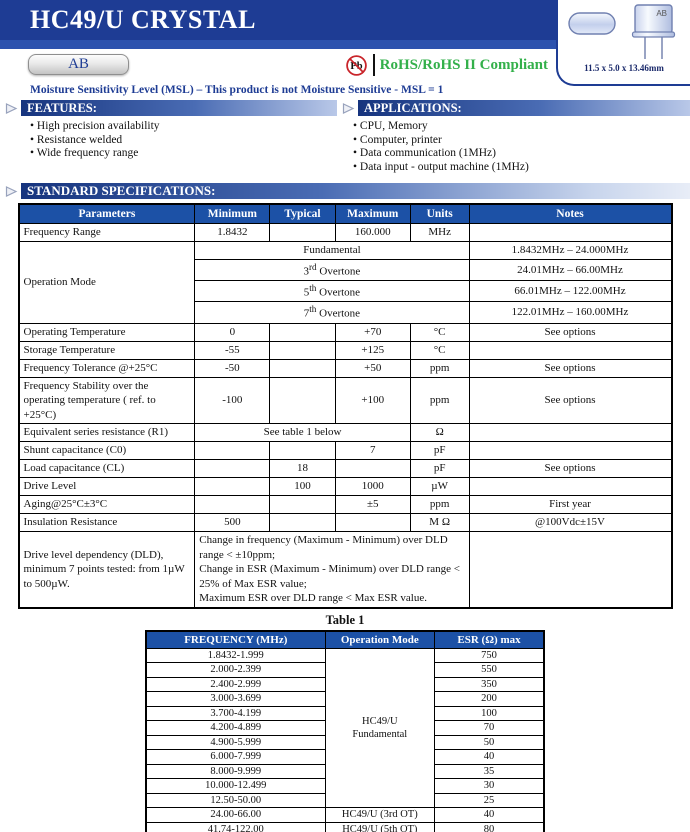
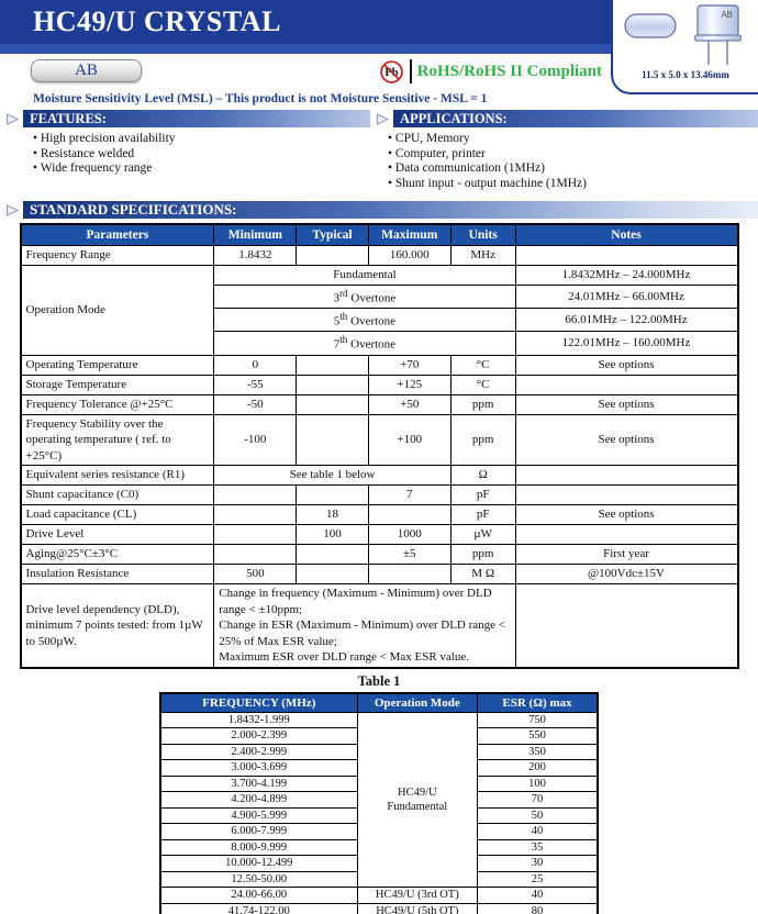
  HC49/U CRYSTAL
  AB
  11.5 x 5.0 x 13.46mm
  AB
  Pb
  RoHS/RoHS II Compliant
  Moisture Sensitivity Level (MSL) – This product is not Moisture Sensitive - MSL = 1
  FEATURES:
  High precision availability
  Resistance welded
  Wide frequency range
  APPLICATIONS:
  CPU, Memory
  Computer, printer
  Data communication (1MHz)
- Data input - output machine (1MHz)
+ Shunt input - output machine (1MHz)
  STANDARD SPECIFICATIONS:
  Parameters	Minimum	Typical	Maximum	Units	Notes
  Frequency Range	1.8432		160.000	MHz
  Operation Mode	Fundamental	1.8432MHz – 24.000MHz
  3rd Overtone	24.01MHz – 66.00MHz
  5th Overtone	66.01MHz – 122.00MHz
  7th Overtone	122.01MHz – 160.00MHz
  Operating Temperature	0		+70	°C	See options
  Storage Temperature	-55		+125	°C
  Frequency Tolerance @+25°C	-50		+50	ppm	See options
  Frequency Stability over the operating temperature ( ref. to +25°C)	-100		+100	ppm	See options
  Equivalent series resistance (R1)	See table 1 below	Ω
  Shunt capacitance (C0)			7	pF
  Load capacitance (CL)		18		pF	See options
  Drive Level		100	1000	µW
  Aging@25°C±3°C			±5	ppm	First year
  Insulation Resistance	500			M Ω	@100Vdc±15V
  Drive level dependency (DLD), minimum 7 points tested: from 1µW to 500µW.	Change in frequency (Maximum - Minimum) over DLD range < ±10ppm; Change in ESR (Maximum - Minimum) over DLD range < 25% of Max ESR value; Maximum ESR over DLD range < Max ESR value.
  Table 1
  FREQUENCY (MHz)	Operation Mode	ESR (Ω) max
  1.8432-1.999	HC49/U Fundamental	750
  2.000-2.399	550
  2.400-2.999	350
  3.000-3.699	200
  3.700-4.199	100
  4.200-4.899	70
  4.900-5.999	50
  6.000-7.999	40
  8.000-9.999	35
  10.000-12.499	30
  12.50-50.00	25
  24.00-66.00	HC49/U (3rd OT)	40
  41.74-122.00	HC49/U (5th OT)	80
